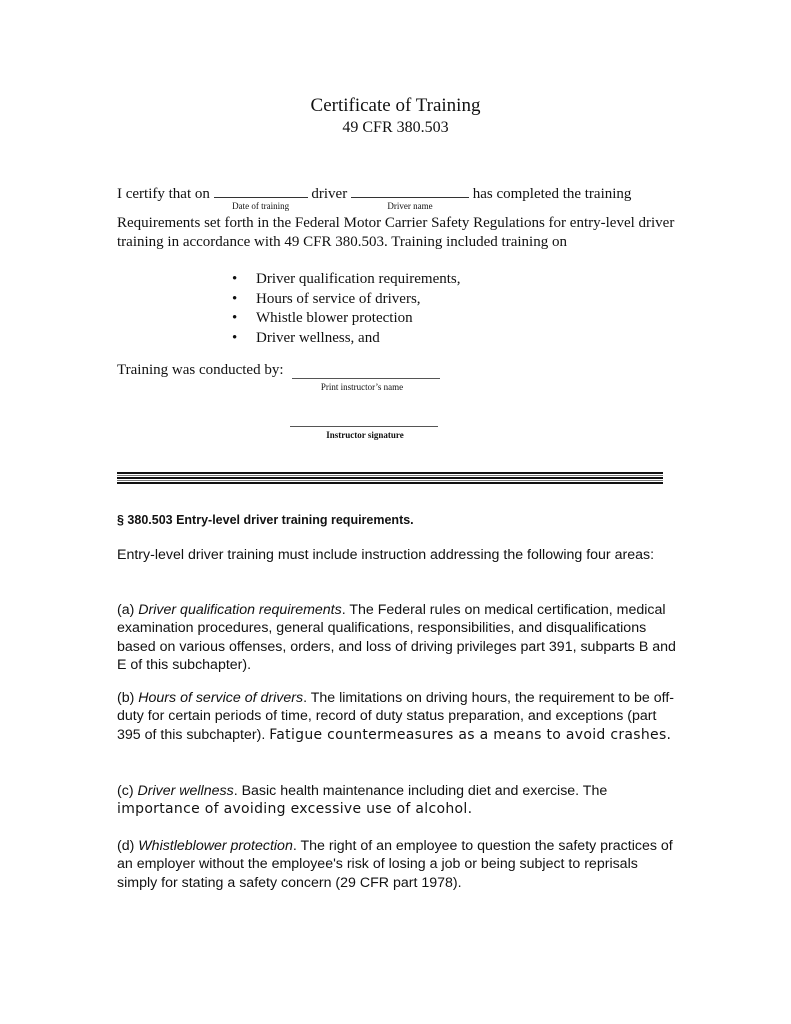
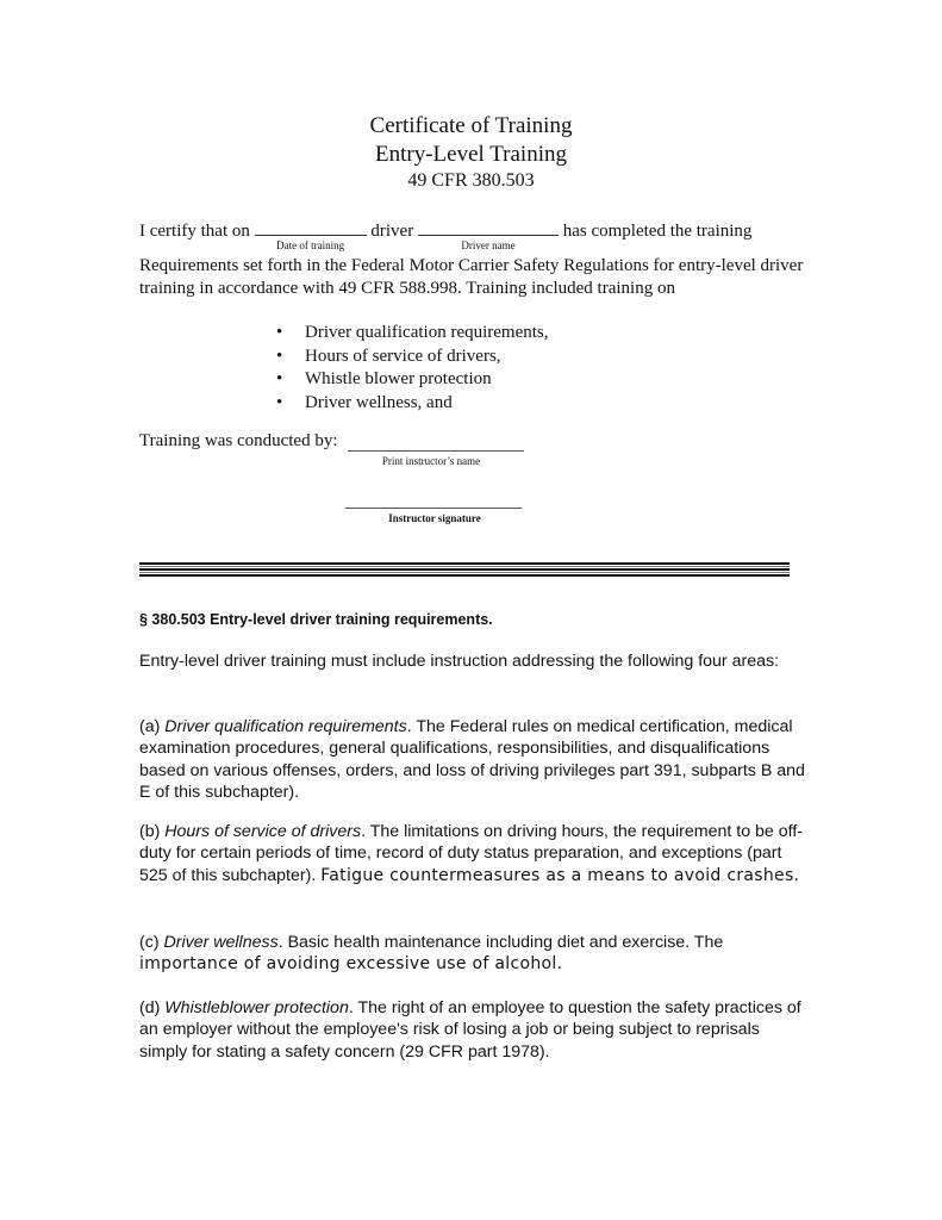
  Certificate of Training
+ Entry-Level Training
  49 CFR 380.503
  I certify that on
  Date of training
  driver
  Driver name
  has completed the training
- Requirements set forth in the Federal Motor Carrier Safety Regulations for entry-level driver training in accordance with 49 CFR 380.503. Training included training on
+ Requirements set forth in the Federal Motor Carrier Safety Regulations for entry-level driver training in accordance with 49 CFR 588.998. Training included training on
  •
  Driver qualification requirements,
  •
  Hours of service of drivers,
  •
  Whistle blower protection
  •
  Driver wellness, and
  Training was conducted by:
  Print instructor’s name
  Instructor signature
  § 380.503 Entry-level driver training requirements.
  Entry-level driver training must include instruction addressing the following four areas:
  (a) Driver qualification requirements. The Federal rules on medical certification, medical examination procedures, general qualifications, responsibilities, and disqualifications based on various offenses, orders, and loss of driving privileges part 391, subparts B and E of this subchapter).
- (b) Hours of service of drivers. The limitations on driving hours, the requirement to be off-duty for certain periods of time, record of duty status preparation, and exceptions (part 395 of this subchapter). Fatigue countermeasures as a means to avoid crashes.
+ (b) Hours of service of drivers. The limitations on driving hours, the requirement to be off-duty for certain periods of time, record of duty status preparation, and exceptions (part 525 of this subchapter). Fatigue countermeasures as a means to avoid crashes.
  (c) Driver wellness. Basic health maintenance including diet and exercise. The importance of avoiding excessive use of alcohol.
  (d) Whistleblower protection. The right of an employee to question the safety practices of an employer without the employee's risk of losing a job or being subject to reprisals simply for stating a safety concern (29 CFR part 1978).
